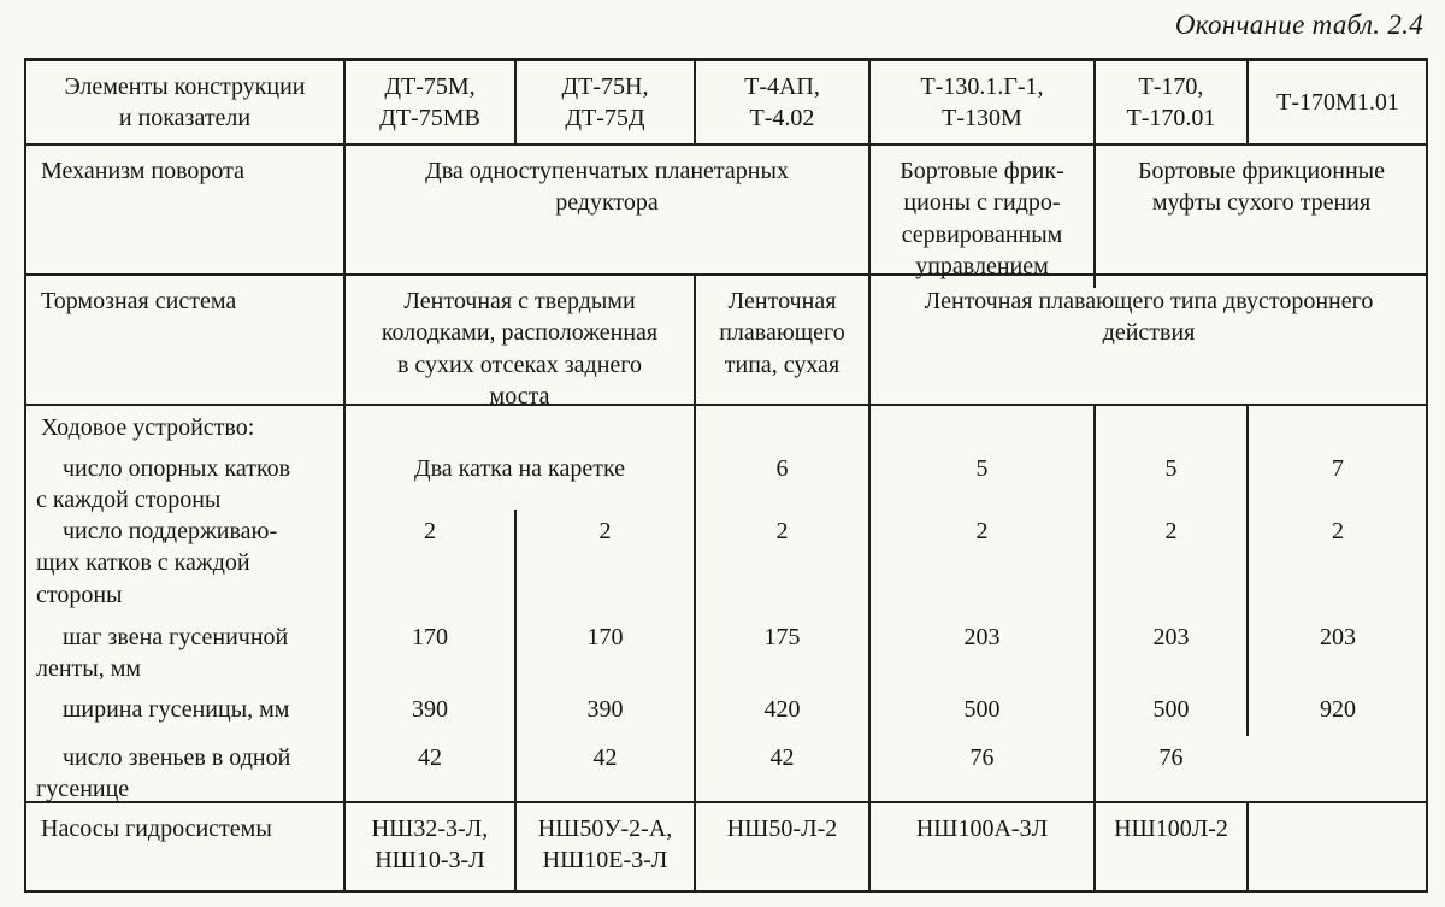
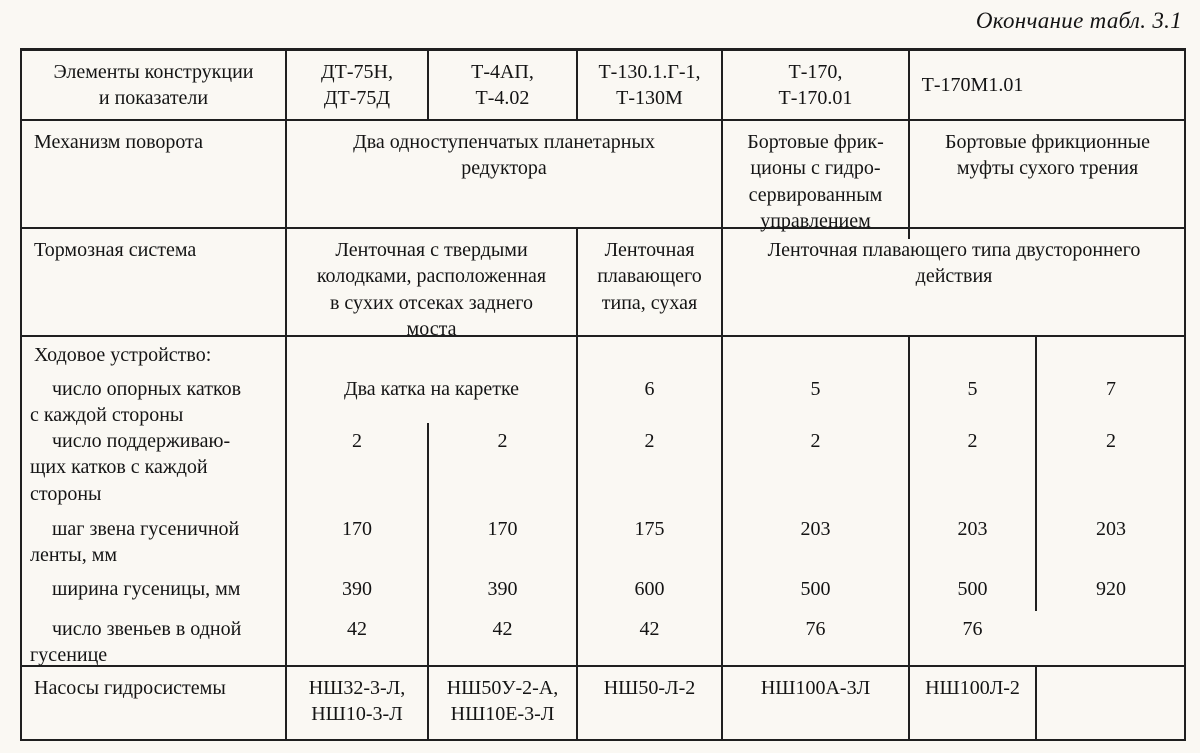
- Окончание табл. 2.4
+ Окончание табл. 3.1
  Элементы конструкции
  и показатели
- ДТ-75М,
- ДТ-75МВ
  ДТ-75Н,
  ДТ-75Д
  Т-4АП,
  Т-4.02
  Т-130.1.Г-1,
  Т-130М
  Т-170,
  Т-170.01
  Т-170М1.01
  Механизм поворота
  Два одноступенчатых планетарных
  редуктора
  Бортовые фрик-
  ционы с гидро-
  сервированным
  управлением
  Бортовые фрикционные
  муфты сухого трения
  Тормозная система
  Ленточная с твердыми
  колодками, расположенная
  в сухих отсеках заднего
  моста
  Ленточная
  плавающего
  типа, сухая
  Ленточная плавающего типа двустороннего
  действия
  Ходовое устройство:
  число опорных катков
  с каждой стороны
  Два катка на каретке
  6
  5
  5
  7
  число поддерживаю-
  щих катков с каждой
  стороны
  2
  2
  2
  2
  2
  2
  шаг звена гусеничной
  ленты, мм
  170
  170
  175
  203
  203
  203
  ширина гусеницы, мм
  390
  390
- 420
+ 600
  500
  500
  920
  число звеньев в одной
  гусенице
  42
  42
  42
  76
  76
  Насосы гидросистемы
  НШ32-3-Л,
  НШ10-3-Л
  НШ50У-2-А,
  НШ10Е-3-Л
  НШ50-Л-2
  НШ100А-3Л
  НШ100Л-2
